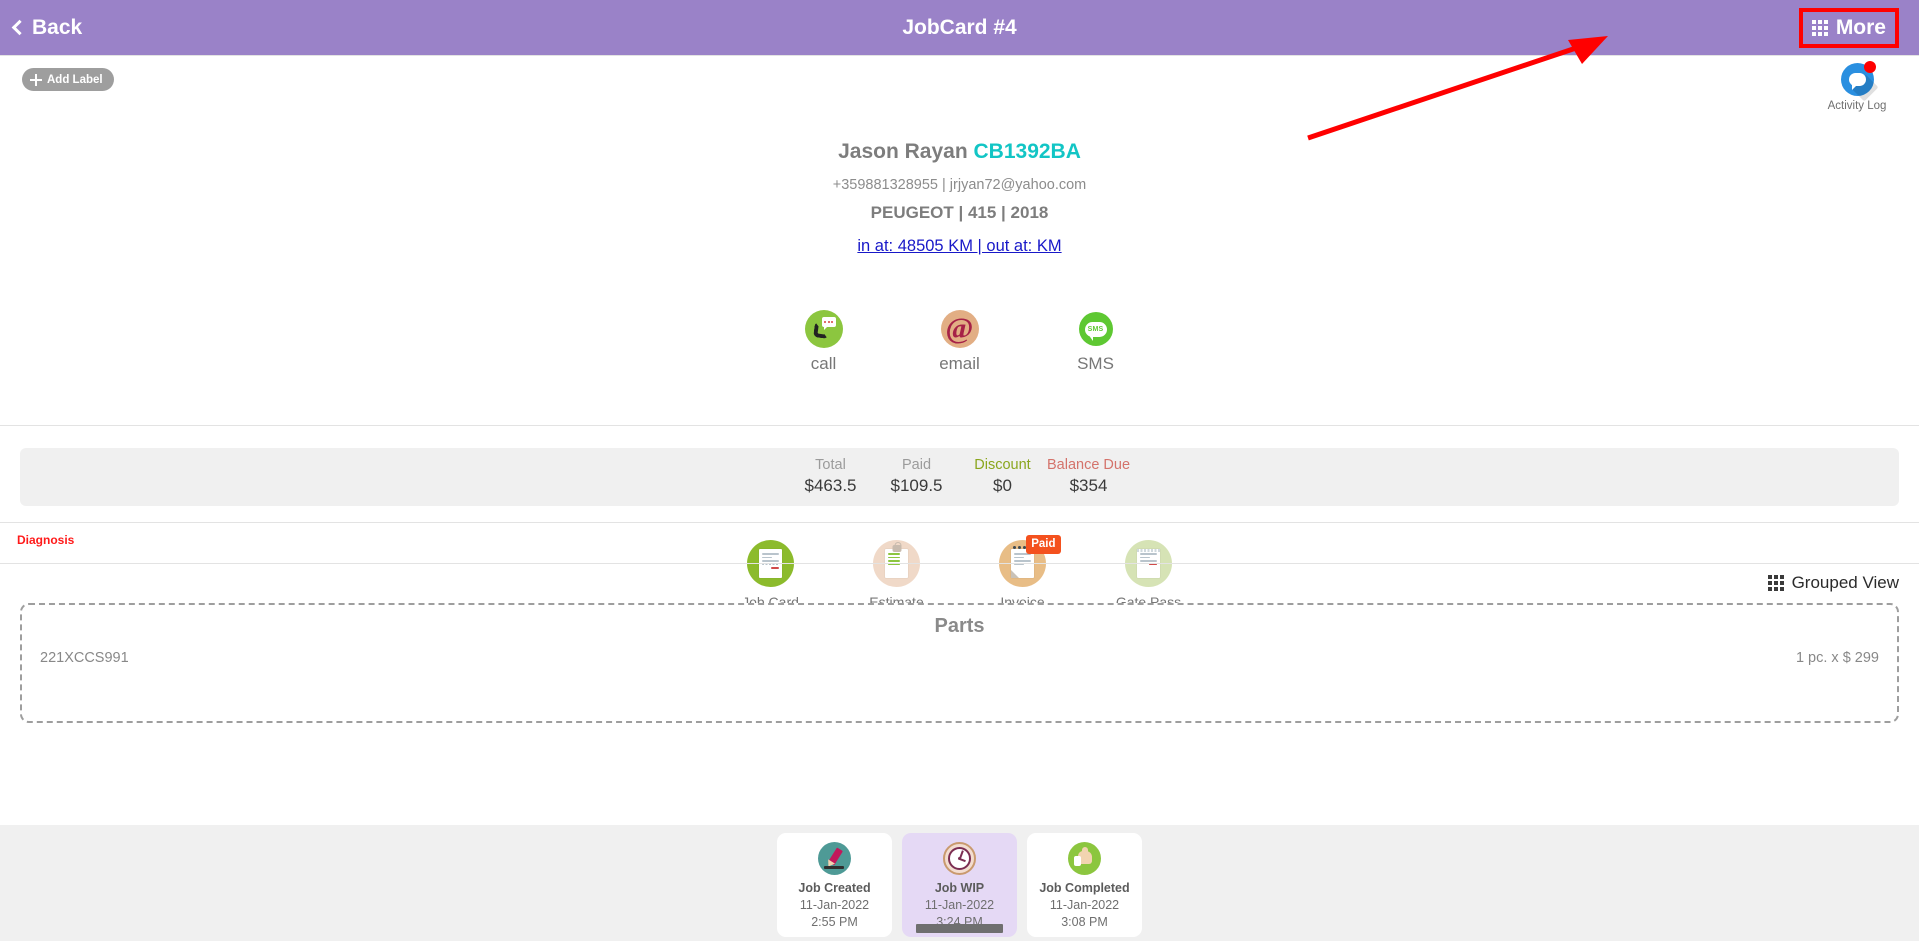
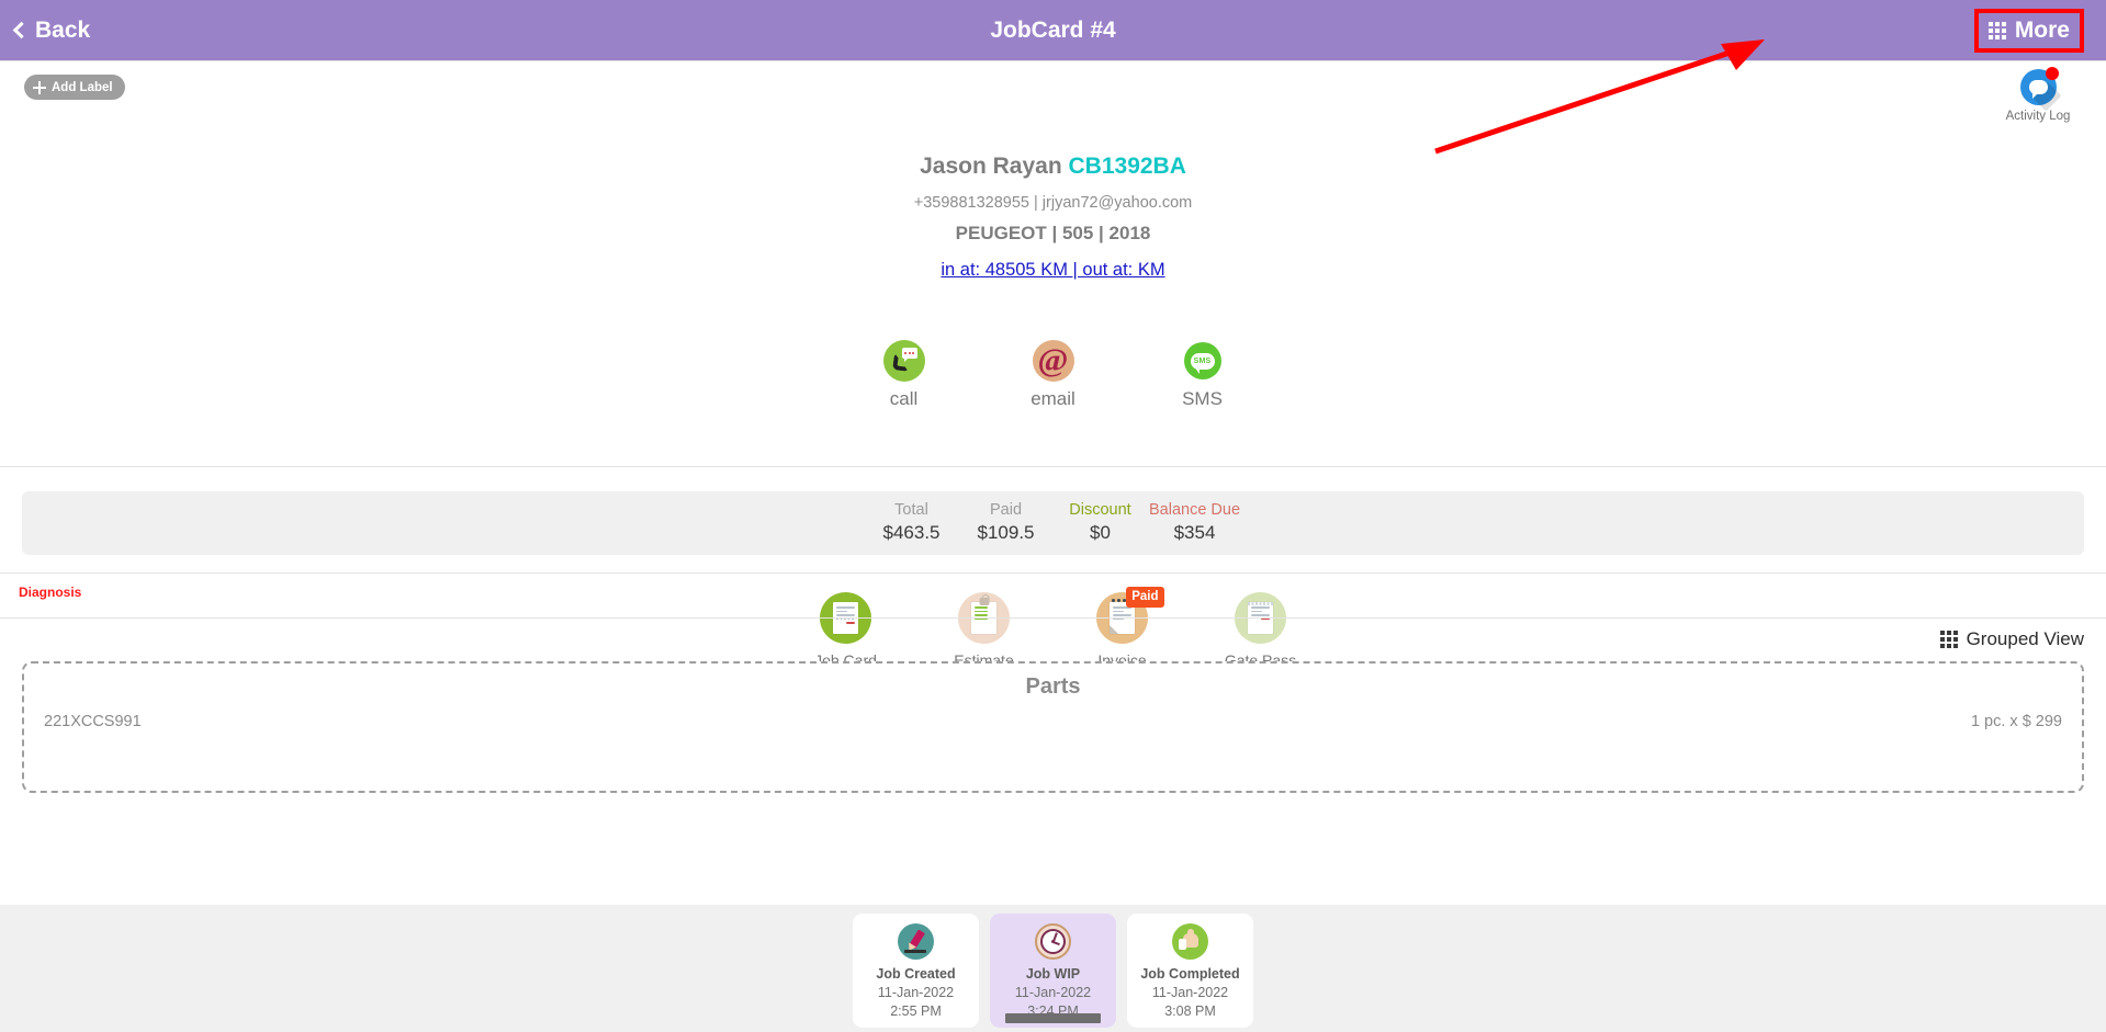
  Back
  JobCard #4
  More
  Add Label
  Activity Log
  Jason Rayan CB1392BA
  +359881328955 | jrjyan72@yahoo.com
- PEUGEOT | 415 | 2018
+ PEUGEOT | 505 | 2018
  in at: 48505 KM | out at: KM
  call
  @
  email
  SMS
  Total
  $463.5
  Paid
  $109.5
  Discount
  $0
  Balance Due
  $354
  Job Card
  Estimate
  Paid
  Invoice
  Gate Pass
  Diagnosis
  Grouped View
  Parts
  221XCCS991
  1 pc. x $ 299
  Job Created
  11-Jan-2022
  2:55 PM
  Job WIP
  11-Jan-2022
  3:24 PM
  Job Completed
  11-Jan-2022
  3:08 PM
